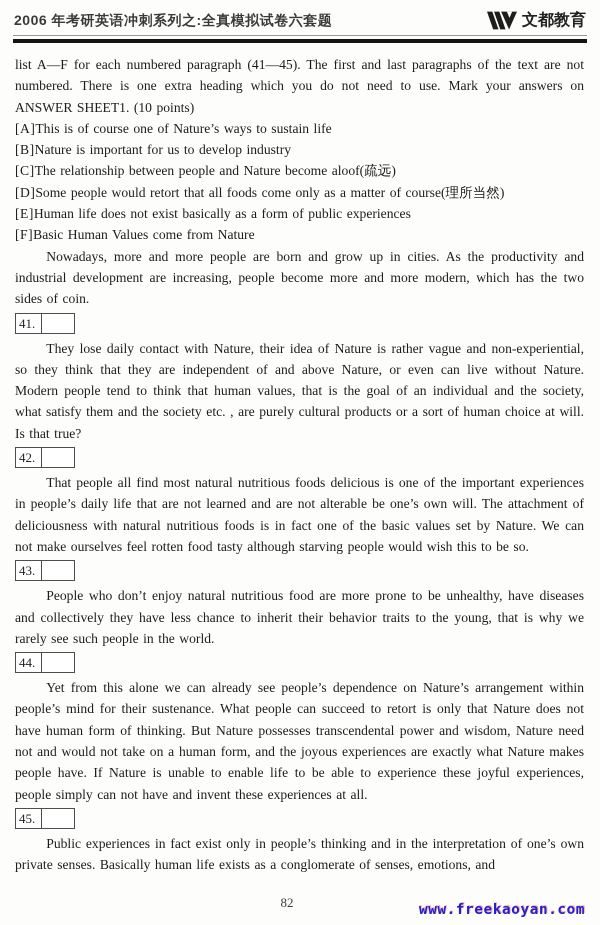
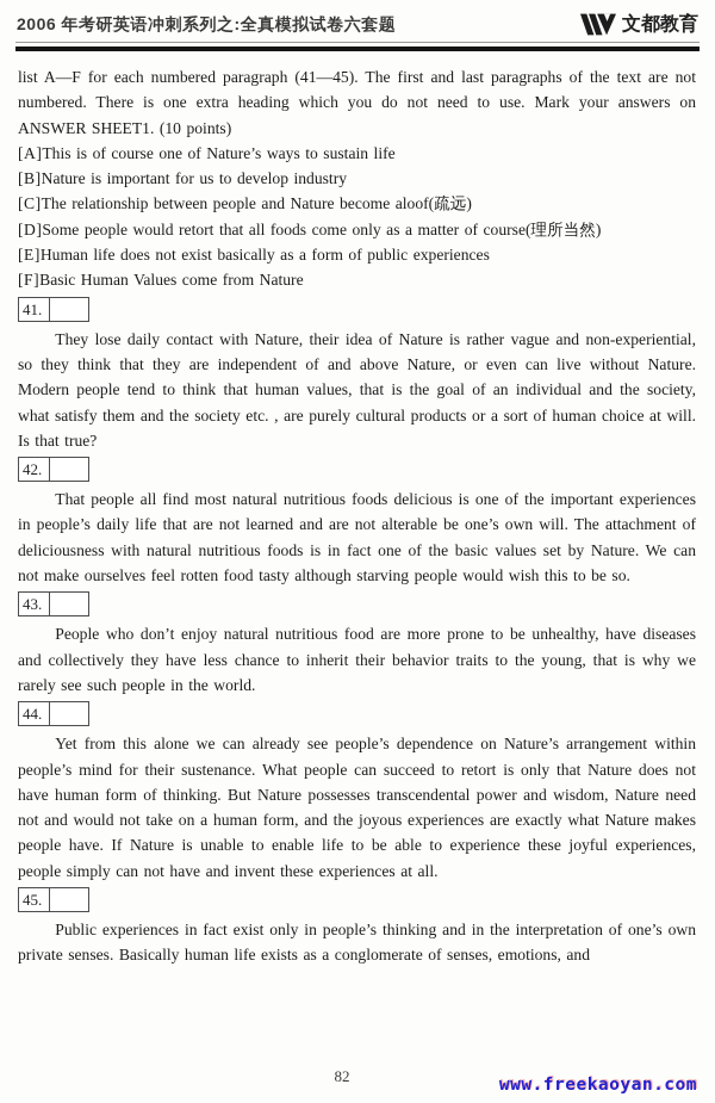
  2006 年考研英语冲刺系列之:全真模拟试卷六套题
  文都教育
  list A—F for each numbered paragraph (41—45). The first and last paragraphs of the text are not numbered. There is one extra heading which you do not need to use. Mark your answers on ANSWER SHEET1. (10 points)
  [A]This is of course one of Nature’s ways to sustain life
  [B]Nature is important for us to develop industry
  [C]The relationship between people and Nature become aloof(疏远)
  [D]Some people would retort that all foods come only as a matter of course(理所当然)
  [E]Human life does not exist basically as a form of public experiences
  [F]Basic Human Values come from Nature
- Nowadays, more and more people are born and grow up in cities. As the productivity and industrial development are increasing, people become more and more modern, which has the two sides of coin.
  41.
  They lose daily contact with Nature, their idea of Nature is rather vague and non-experiential, so they think that they are independent of and above Nature, or even can live without Nature. Modern people tend to think that human values, that is the goal of an individual and the society, what satisfy them and the society etc. , are purely cultural products or a sort of human choice at will. Is that true?
  42.
  That people all find most natural nutritious foods delicious is one of the important experiences in people’s daily life that are not learned and are not alterable be one’s own will. The attachment of deliciousness with natural nutritious foods is in fact one of the basic values set by Nature. We can not make ourselves feel rotten food tasty although starving people would wish this to be so.
  43.
  People who don’t enjoy natural nutritious food are more prone to be unhealthy, have diseases and collectively they have less chance to inherit their behavior traits to the young, that is why we rarely see such people in the world.
  44.
  Yet from this alone we can already see people’s dependence on Nature’s arrangement within people’s mind for their sustenance. What people can succeed to retort is only that Nature does not have human form of thinking. But Nature possesses transcendental power and wisdom, Nature need not and would not take on a human form, and the joyous experiences are exactly what Nature makes people have. If Nature is unable to enable life to be able to experience these joyful experiences, people simply can not have and invent these experiences at all.
  45.
  Public experiences in fact exist only in people’s thinking and in the interpretation of one’s own private senses. Basically human life exists as a conglomerate of senses, emotions, and
  82
  www.freekaoyan.com
